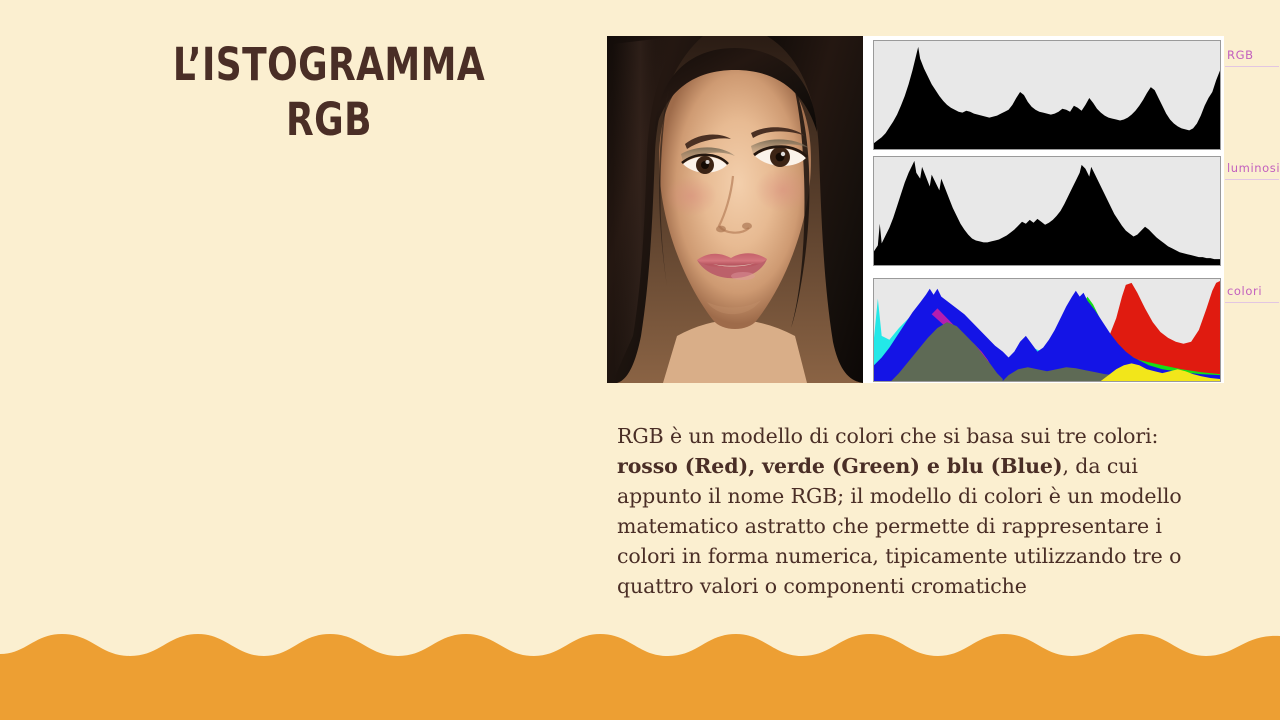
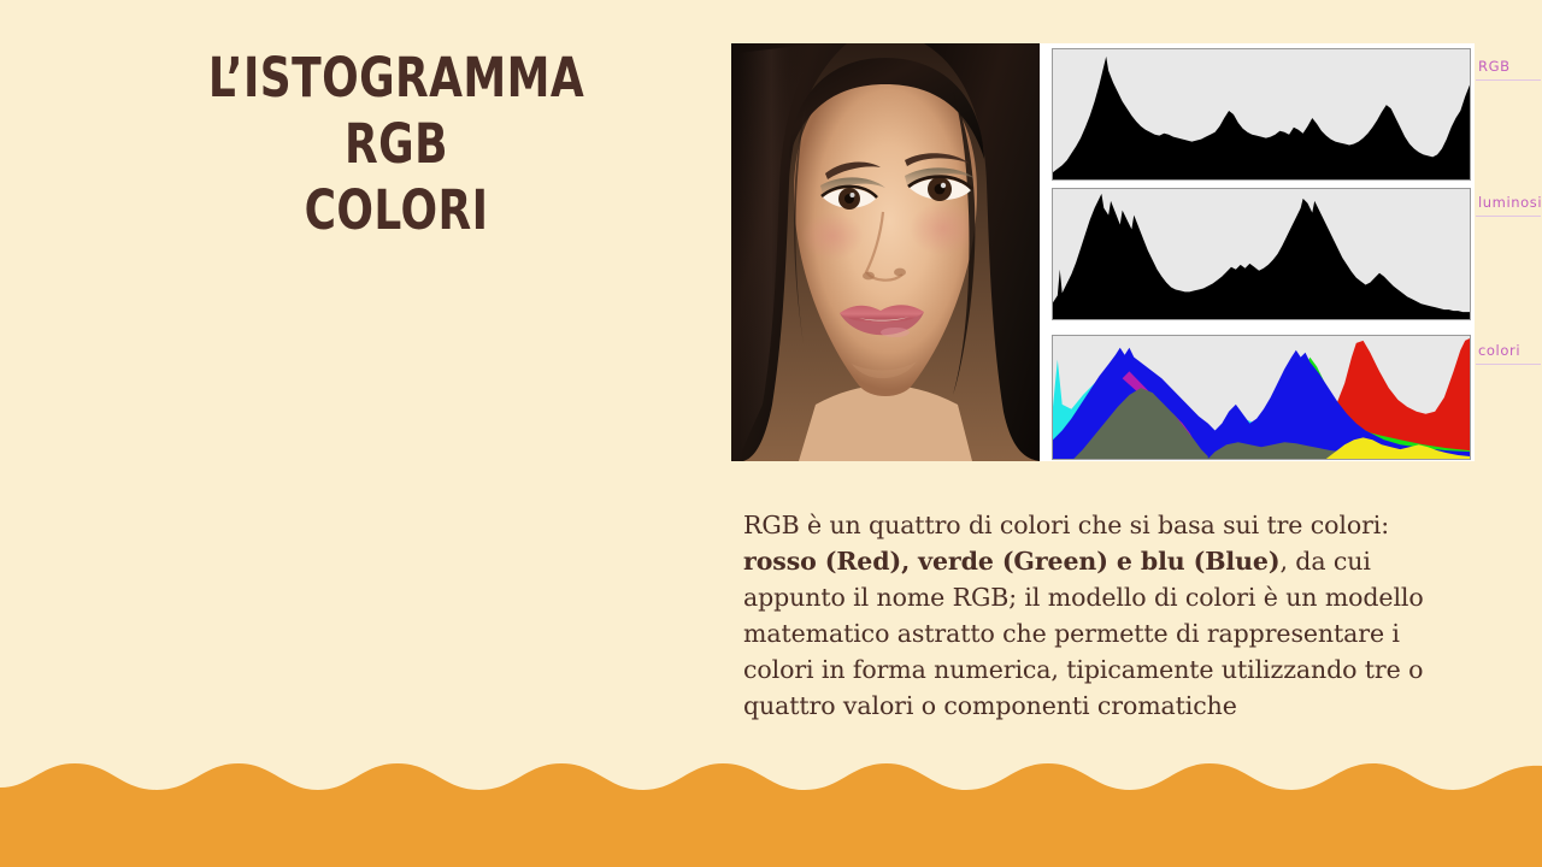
  L’ISTOGRAMMA RGB
+ COLORI
  RGB
  luminosi
  colori
- RGB è un modello di colori che si basa sui tre colori: rosso (Red), verde (Green) e blu (Blue), da cui appunto il nome RGB; il modello di colori è un modello matematico astratto che permette di rappresentare i colori in forma numerica, tipicamente utilizzando tre o quattro valori o componenti cromatiche
+ RGB è un quattro di colori che si basa sui tre colori: rosso (Red), verde (Green) e blu (Blue), da cui appunto il nome RGB; il modello di colori è un modello matematico astratto che permette di rappresentare i colori in forma numerica, tipicamente utilizzando tre o quattro valori o componenti cromatiche
